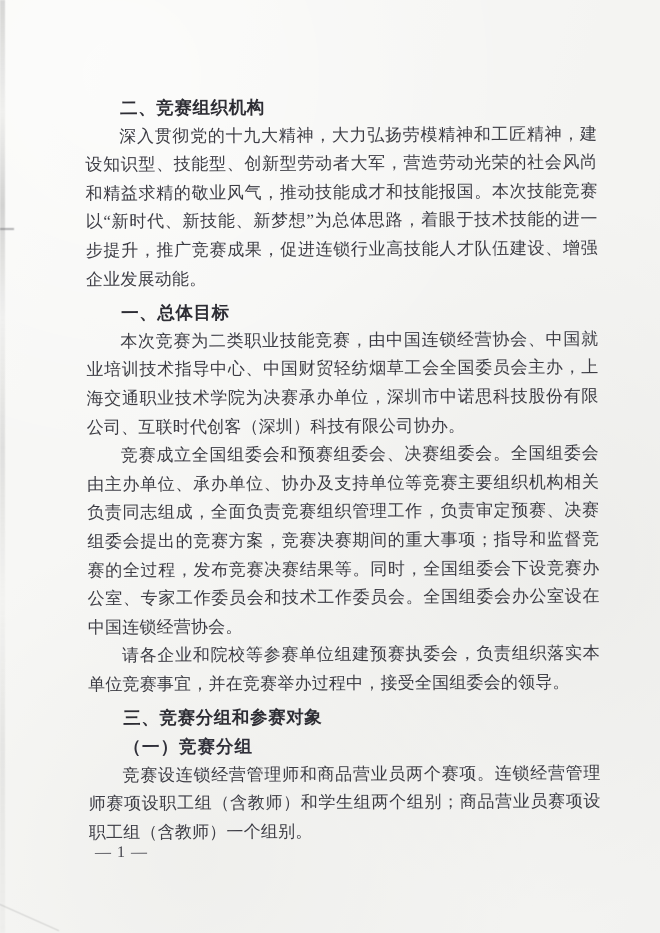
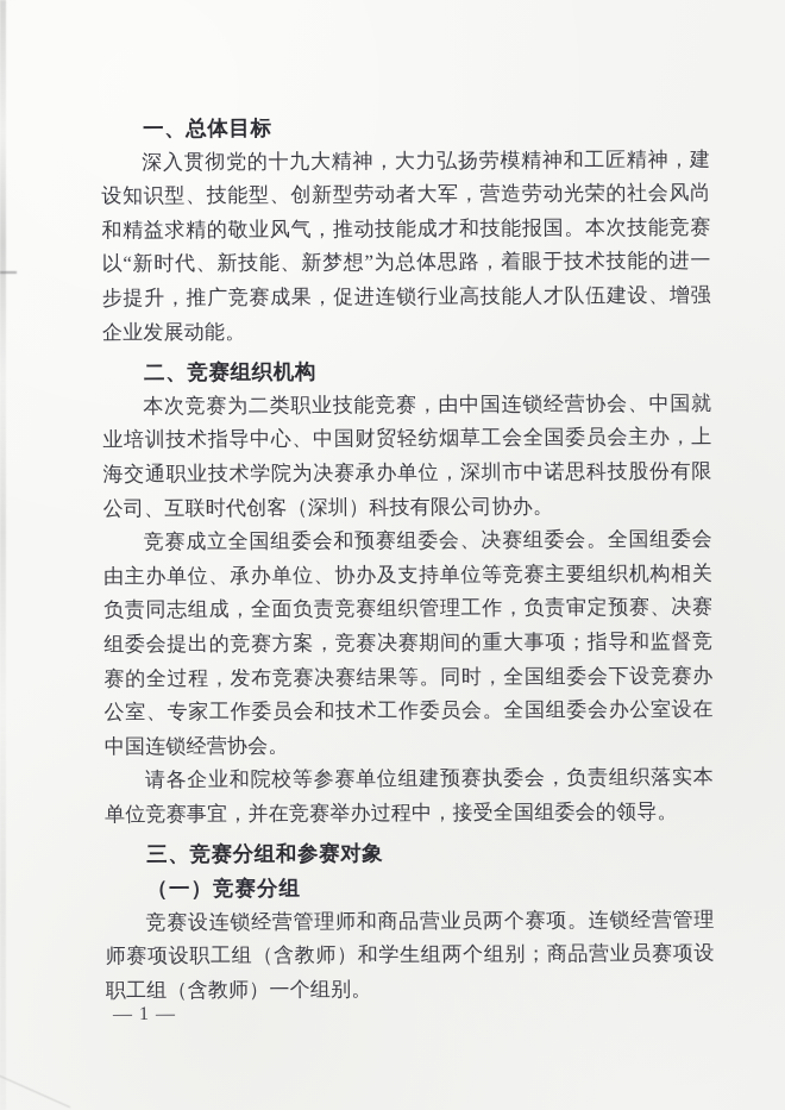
- 二、竞赛组织机构
+ 一、总体目标
  深入贯彻党的十九大精神，大力弘扬劳模精神和工匠精神，建设知识型、技能型、创新型劳动者大军，营造劳动光荣的社会风尚和精益求精的敬业风气，推动技能成才和技能报国。本次技能竞赛以“新时代、新技能、新梦想”为总体思路，着眼于技术技能的进一步提升，推广竞赛成果，促进连锁行业高技能人才队伍建设、增强企业发展动能。
- 一、总体目标
+ 二、竞赛组织机构
  本次竞赛为二类职业技能竞赛，由中国连锁经营协会、中国就业培训技术指导中心、中国财贸轻纺烟草工会全国委员会主办，上海交通职业技术学院为决赛承办单位，深圳市中诺思科技股份有限公司、互联时代创客（深圳）科技有限公司协办。
  竞赛成立全国组委会和预赛组委会、决赛组委会。全国组委会由主办单位、承办单位、协办及支持单位等竞赛主要组织机构相关负责同志组成，全面负责竞赛组织管理工作，负责审定预赛、决赛组委会提出的竞赛方案，竞赛决赛期间的重大事项；指导和监督竞赛的全过程，发布竞赛决赛结果等。同时，全国组委会下设竞赛办公室、专家工作委员会和技术工作委员会。全国组委会办公室设在中国连锁经营协会。
  请各企业和院校等参赛单位组建预赛执委会，负责组织落实本单位竞赛事宜，并在竞赛举办过程中，接受全国组委会的领导。
  三、竞赛分组和参赛对象
  （一）竞赛分组
  竞赛设连锁经营管理师和商品营业员两个赛项。连锁经营管理师赛项设职工组（含教师）和学生组两个组别；商品营业员赛项设职工组（含教师）一个组别。
  — 1 —
